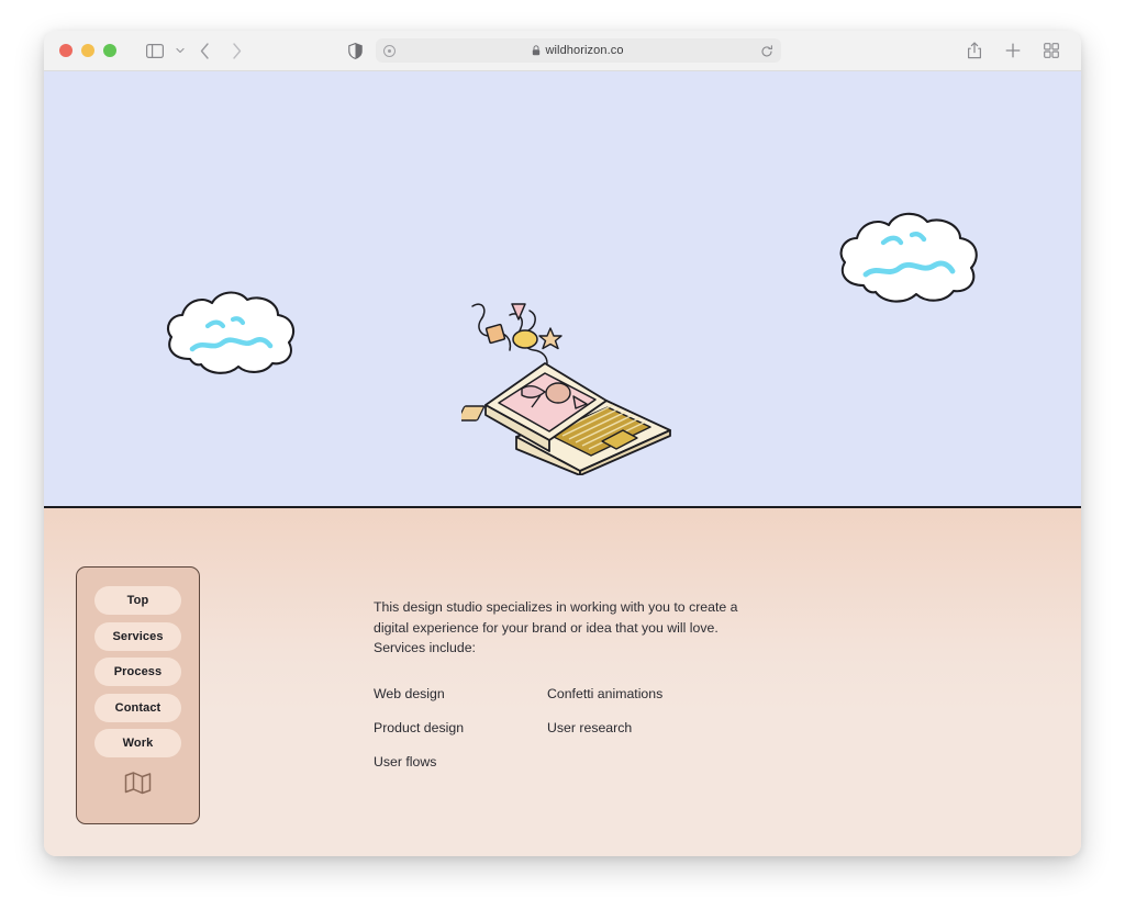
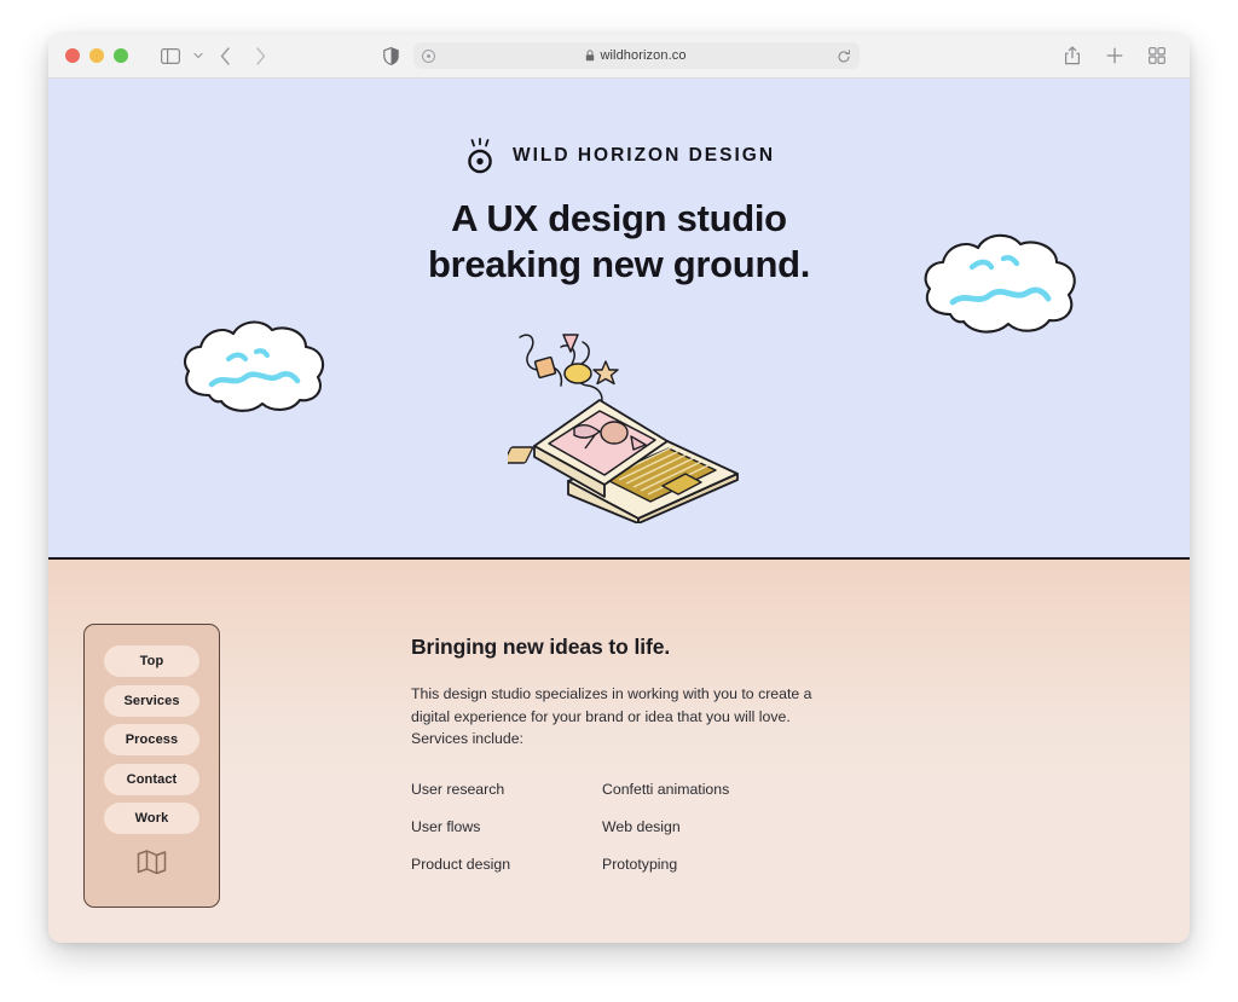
  wildhorizon.co
+ WILD HORIZON DESIGN
+ A UX design studio
+ breaking new ground.
  Top
  Services
  Process
  Contact
  Work
+ Bringing new ideas to life.
  This design studio specializes in working with you to create a digital experience for your brand or idea that you will love. Services include:
- Web design
+ User research
  Confetti animations
- Product design
+ User flows
- User research
+ Web design
- User flows
+ Product design
+ Prototyping
